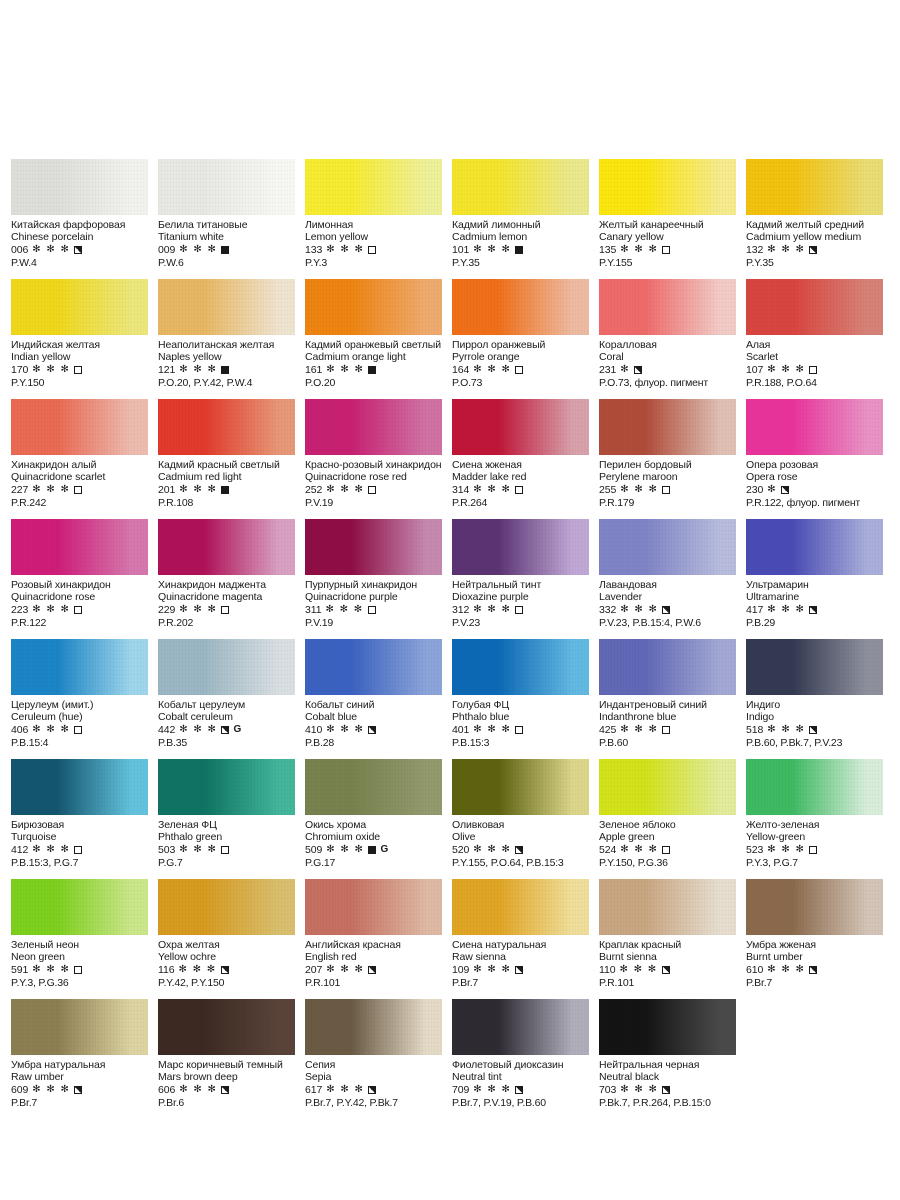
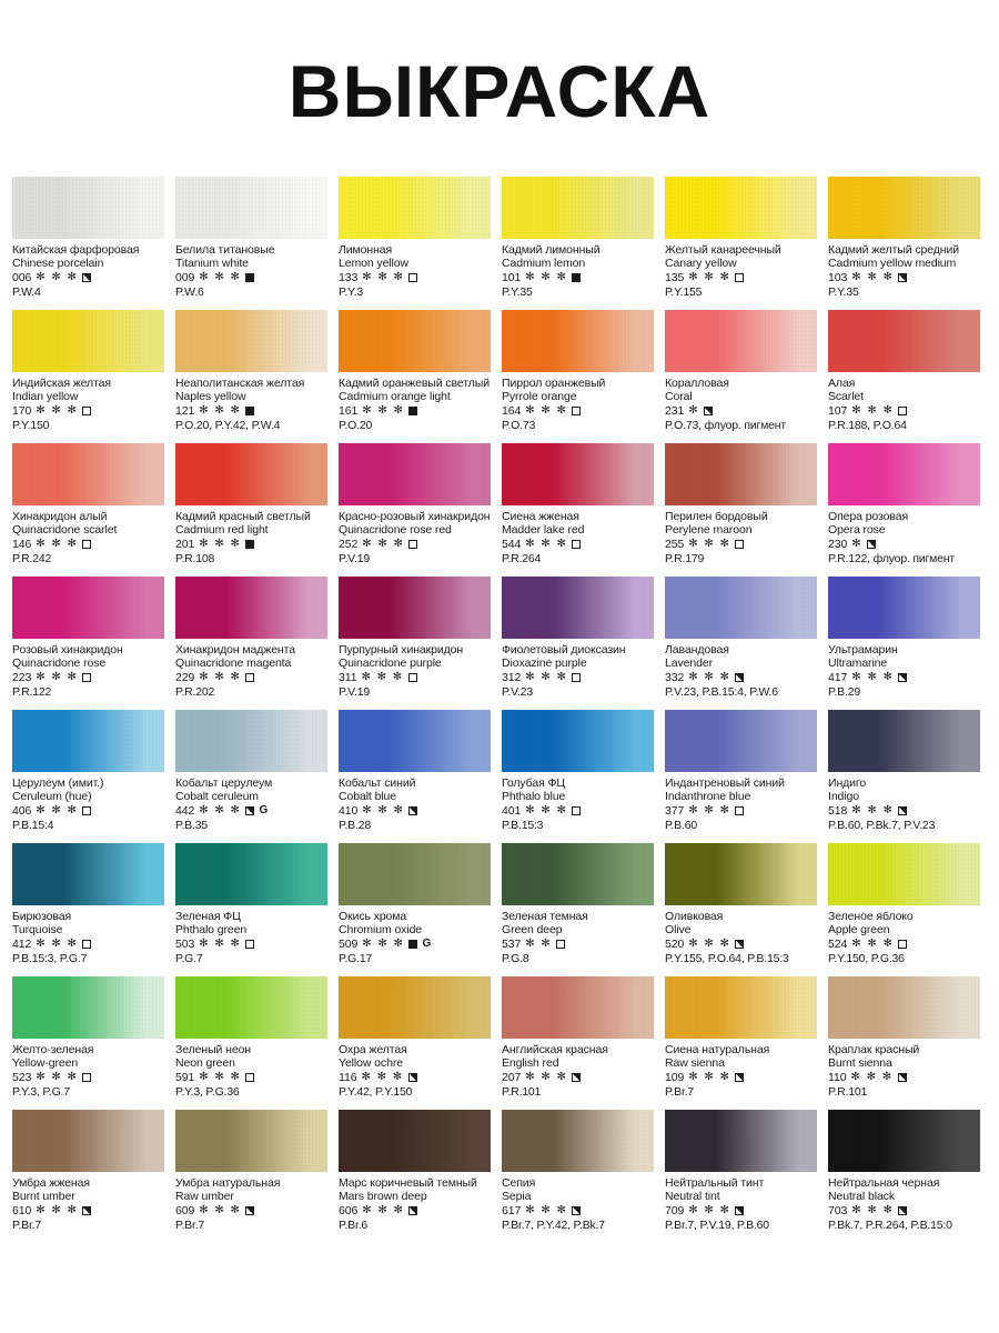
+ ВЫКРАСКА
  Китайская фарфоровая
  Chinese porcelain
  006
  ✻ ✻ ✻
  P.W.4
  Белила титановые
  Titanium white
  009
  ✻ ✻ ✻
  P.W.6
  Лимонная
  Lemon yellow
  133
  ✻ ✻ ✻
  P.Y.3
  Кадмий лимонный
  Cadmium lemon
  101
  ✻ ✻ ✻
  P.Y.35
  Желтый канареечный
  Canary yellow
  135
  ✻ ✻ ✻
  P.Y.155
  Кадмий желтый средний
  Cadmium yellow medium
- 132
+ 103
  ✻ ✻ ✻
  P.Y.35
  Индийская желтая
  Indian yellow
  170
  ✻ ✻ ✻
  P.Y.150
  Неаполитанская желтая
  Naples yellow
  121
  ✻ ✻ ✻
  P.O.20, P.Y.42, P.W.4
  Кадмий оранжевый светлый
  Cadmium orange light
  161
  ✻ ✻ ✻
  P.O.20
  Пиррол оранжевый
  Pyrrole orange
  164
  ✻ ✻ ✻
  P.O.73
  Коралловая
  Coral
  231
  ✻
  P.O.73, флуор. пигмент
  Алая
  Scarlet
  107
  ✻ ✻ ✻
  P.R.188, P.O.64
  Хинакридон алый
  Quinacridone scarlet
- 227
+ 146
  ✻ ✻ ✻
  P.R.242
  Кадмий красный светлый
  Cadmium red light
  201
  ✻ ✻ ✻
  P.R.108
  Красно-розовый хинакридон
  Quinacridone rose red
  252
  ✻ ✻ ✻
  P.V.19
  Сиена жженая
  Madder lake red
- 314
+ 544
  ✻ ✻ ✻
  P.R.264
  Перилен бордовый
  Perylene maroon
  255
  ✻ ✻ ✻
  P.R.179
  Опера розовая
  Opera rose
  230
  ✻
  P.R.122, флуор. пигмент
  Розовый хинакридон
  Quinacridone rose
  223
  ✻ ✻ ✻
  P.R.122
  Хинакридон маджента
  Quinacridone magenta
  229
  ✻ ✻ ✻
  P.R.202
  Пурпурный хинакридон
  Quinacridone purple
  311
  ✻ ✻ ✻
  P.V.19
- Нейтральный тинт
+ Фиолетовый диоксазин
  Dioxazine purple
  312
  ✻ ✻ ✻
  P.V.23
  Лавандовая
  Lavender
  332
  ✻ ✻ ✻
  P.V.23, P.B.15:4, P.W.6
  Ультрамарин
  Ultramarine
  417
  ✻ ✻ ✻
  P.B.29
  Церулеум (имит.)
  Ceruleum (hue)
  406
  ✻ ✻ ✻
  P.B.15:4
  Кобальт церулеум
  Cobalt ceruleum
  442
  ✻ ✻ ✻
  G
  P.B.35
  Кобальт синий
  Cobalt blue
  410
  ✻ ✻ ✻
  P.B.28
  Голубая ФЦ
  Phthalo blue
  401
  ✻ ✻ ✻
  P.B.15:3
  Индантреновый синий
  Indanthrone blue
- 425
+ 377
  ✻ ✻ ✻
  P.B.60
  Индиго
  Indigo
  518
  ✻ ✻ ✻
  P.B.60, P.Bk.7, P.V.23
  Бирюзовая
  Turquoise
  412
  ✻ ✻ ✻
  P.B.15:3, P.G.7
  Зеленая ФЦ
  Phthalo green
  503
  ✻ ✻ ✻
  P.G.7
  Окись хрома
  Chromium oxide
  509
  ✻ ✻ ✻
  G
  P.G.17
+ Зеленая темная
+ Green deep
+ 537
+ ✻ ✻
+ P.G.8
  Оливковая
  Olive
  520
  ✻ ✻ ✻
  P.Y.155, P.O.64, P.B.15:3
  Зеленое яблоко
  Apple green
  524
  ✻ ✻ ✻
  P.Y.150, P.G.36
  Желто-зеленая
  Yellow-green
  523
  ✻ ✻ ✻
  P.Y.3, P.G.7
  Зеленый неон
  Neon green
  591
  ✻ ✻ ✻
  P.Y.3, P.G.36
  Охра желтая
  Yellow ochre
  116
  ✻ ✻ ✻
  P.Y.42, P.Y.150
  Английская красная
  English red
  207
  ✻ ✻ ✻
  P.R.101
  Сиена натуральная
  Raw sienna
  109
  ✻ ✻ ✻
  P.Br.7
  Краплак красный
  Burnt sienna
  110
  ✻ ✻ ✻
  P.R.101
  Умбра жженая
  Burnt umber
  610
  ✻ ✻ ✻
  P.Br.7
  Умбра натуральная
  Raw umber
  609
  ✻ ✻ ✻
  P.Br.7
  Марс коричневый темный
  Mars brown deep
  606
  ✻ ✻ ✻
  P.Br.6
  Сепия
  Sepia
  617
  ✻ ✻ ✻
  P.Br.7, P.Y.42, P.Bk.7
- Фиолетовый диоксазин
+ Нейтральный тинт
  Neutral tint
  709
  ✻ ✻ ✻
  P.Br.7, P.V.19, P.B.60
  Нейтральная черная
  Neutral black
  703
  ✻ ✻ ✻
  P.Bk.7, P.R.264, P.B.15:0
